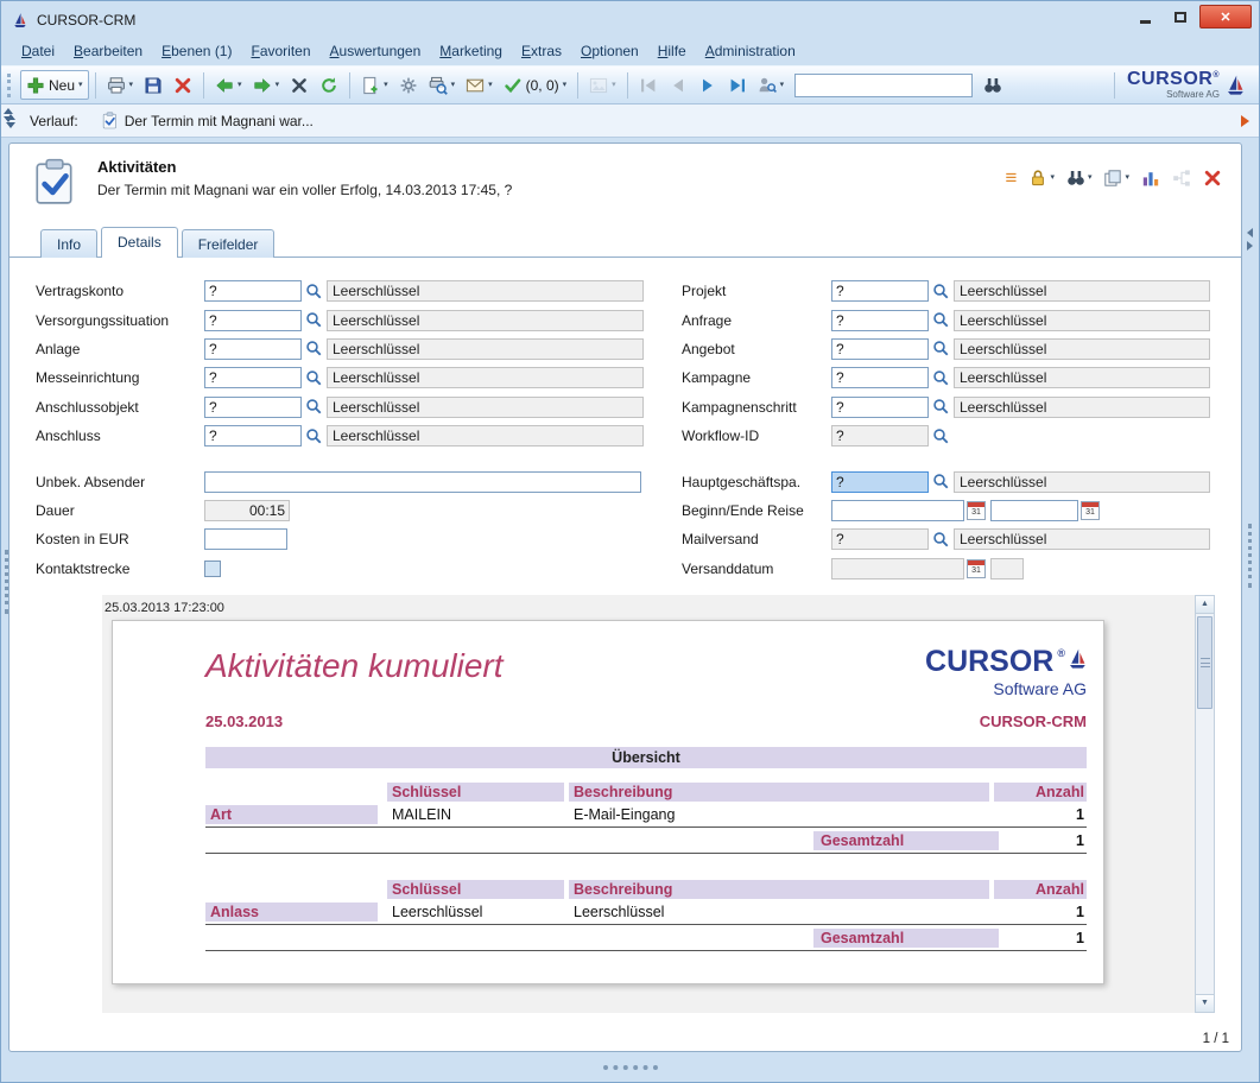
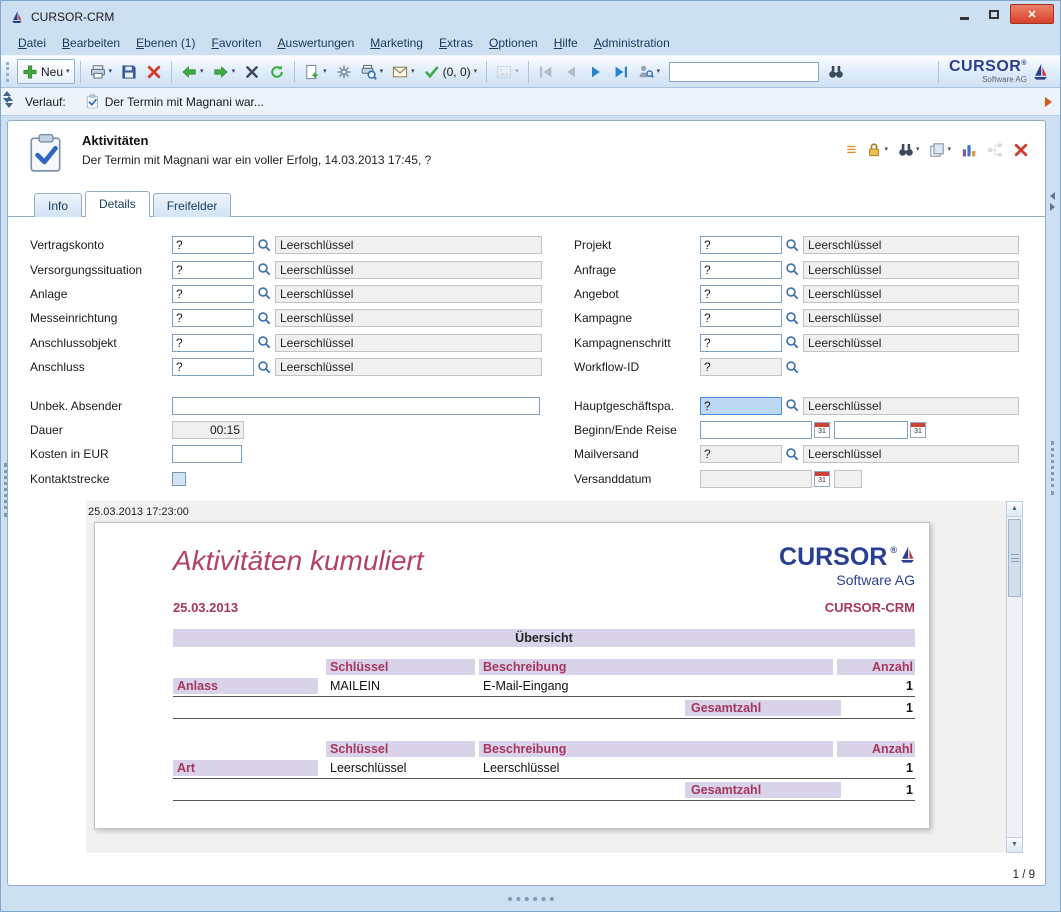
  CURSOR-CRM
  ✕
  Datei
  Bearbeiten
  Ebenen (1)
  Favoriten
  Auswertungen
  Marketing
  Extras
  Optionen
  Hilfe
  Administration
  Neu
  (0, 0)
  CURSOR
  Software AG
  Verlauf:
  Der Termin mit Magnani war...
  Aktivitäten
  Der Termin mit Magnani war ein voller Erfolg, 14.03.2013 17:45, ?
  ≡
  Info
  Details
  Freifelder
  Vertragskonto
  ?
  Leerschlüssel
  Versorgungssituation
  ?
  Leerschlüssel
  Anlage
  ?
  Leerschlüssel
  Messeinrichtung
  ?
  Leerschlüssel
  Anschlussobjekt
  ?
  Leerschlüssel
  Anschluss
  ?
  Leerschlüssel
  Unbek. Absender
  Dauer
  00:15
  Kosten in EUR
  Kontaktstrecke
  Projekt
  ?
  Leerschlüssel
  Anfrage
  ?
  Leerschlüssel
  Angebot
  ?
  Leerschlüssel
  Kampagne
  ?
  Leerschlüssel
  Kampagnenschritt
  ?
  Leerschlüssel
  Workflow-ID
  ?
  Hauptgeschäftspa.
  ?
  Leerschlüssel
  Beginn/Ende Reise
  Mailversand
  ?
  Leerschlüssel
  Versanddatum
  25.03.2013 17:23:00
  Aktivitäten kumuliert
  CURSOR
  ®
  Software AG
  25.03.2013
  CURSOR-CRM
  Übersicht
  Schlüssel
  Beschreibung
  Anzahl
- Art
+ Anlass
  MAILEIN
  E-Mail-Eingang
  1
  Gesamtzahl
  1
  Schlüssel
  Beschreibung
  Anzahl
- Anlass
+ Art
  Leerschlüssel
  Leerschlüssel
  1
  Gesamtzahl
  1
- 1 / 1
+ 1 / 9
